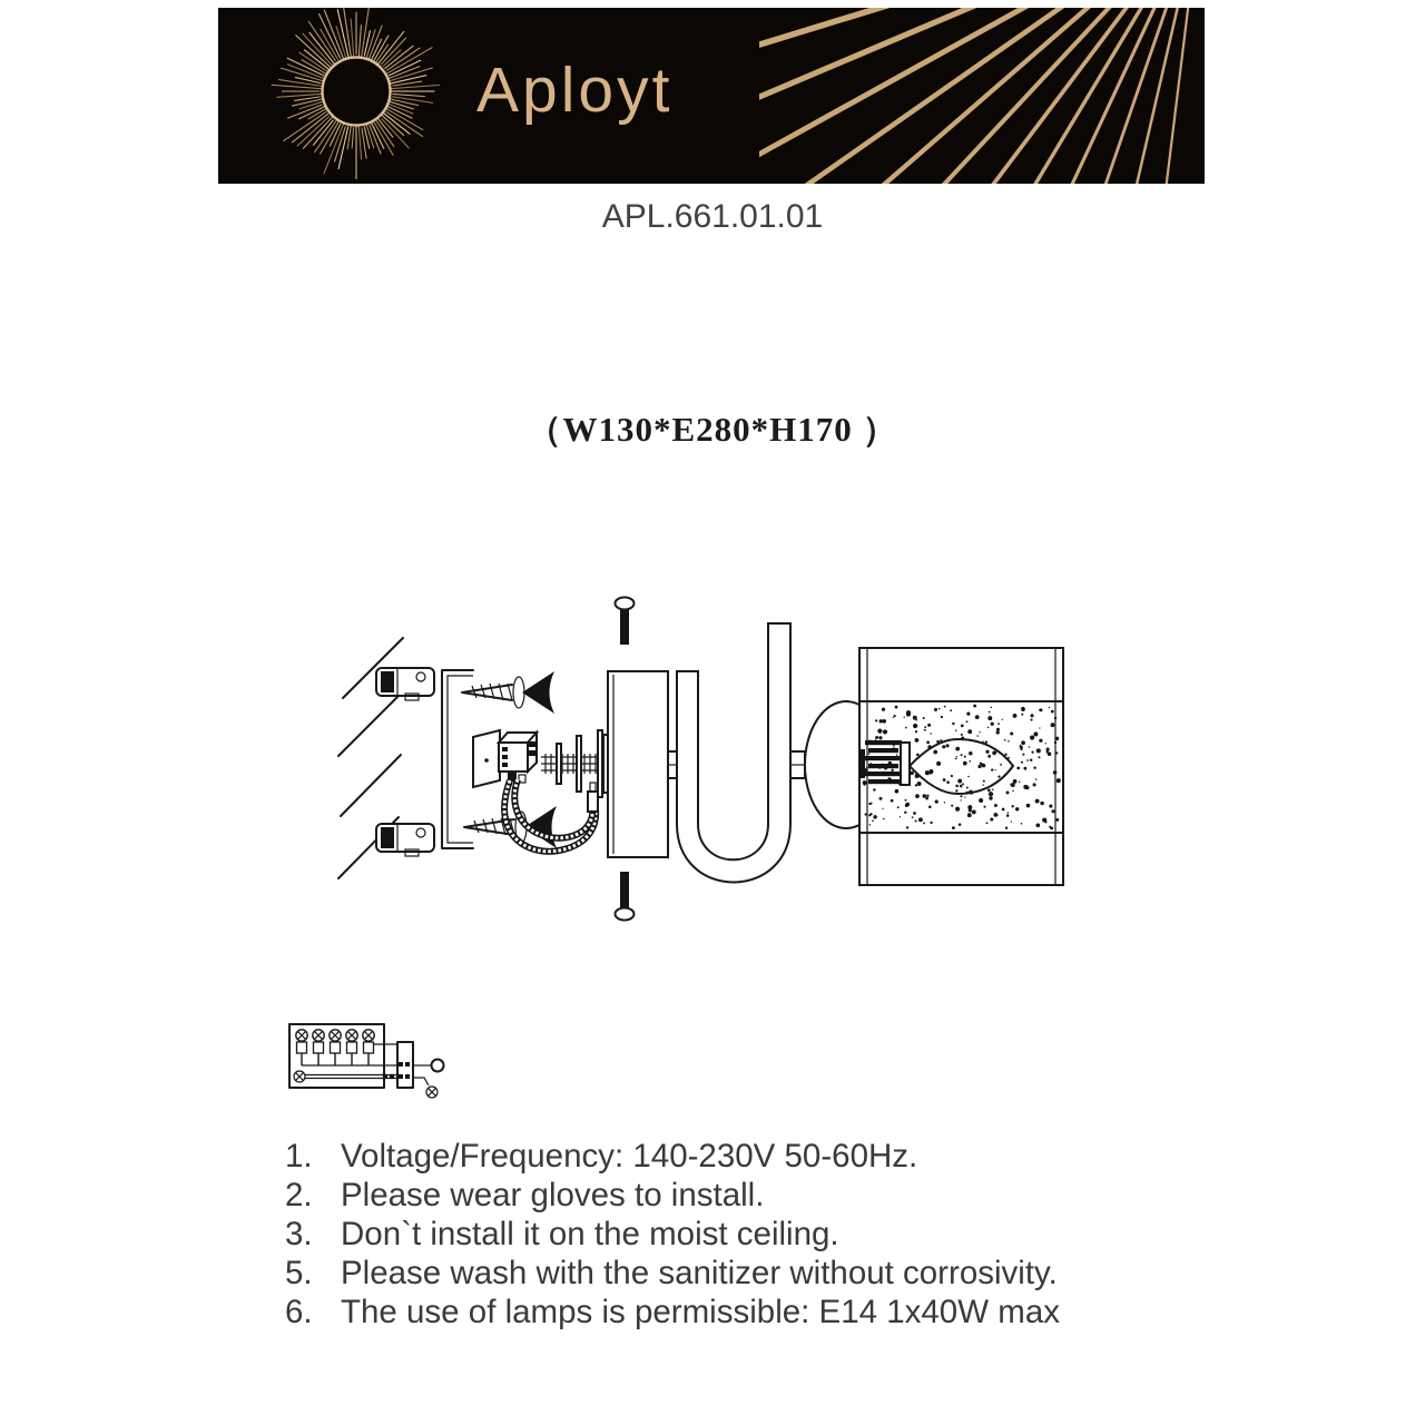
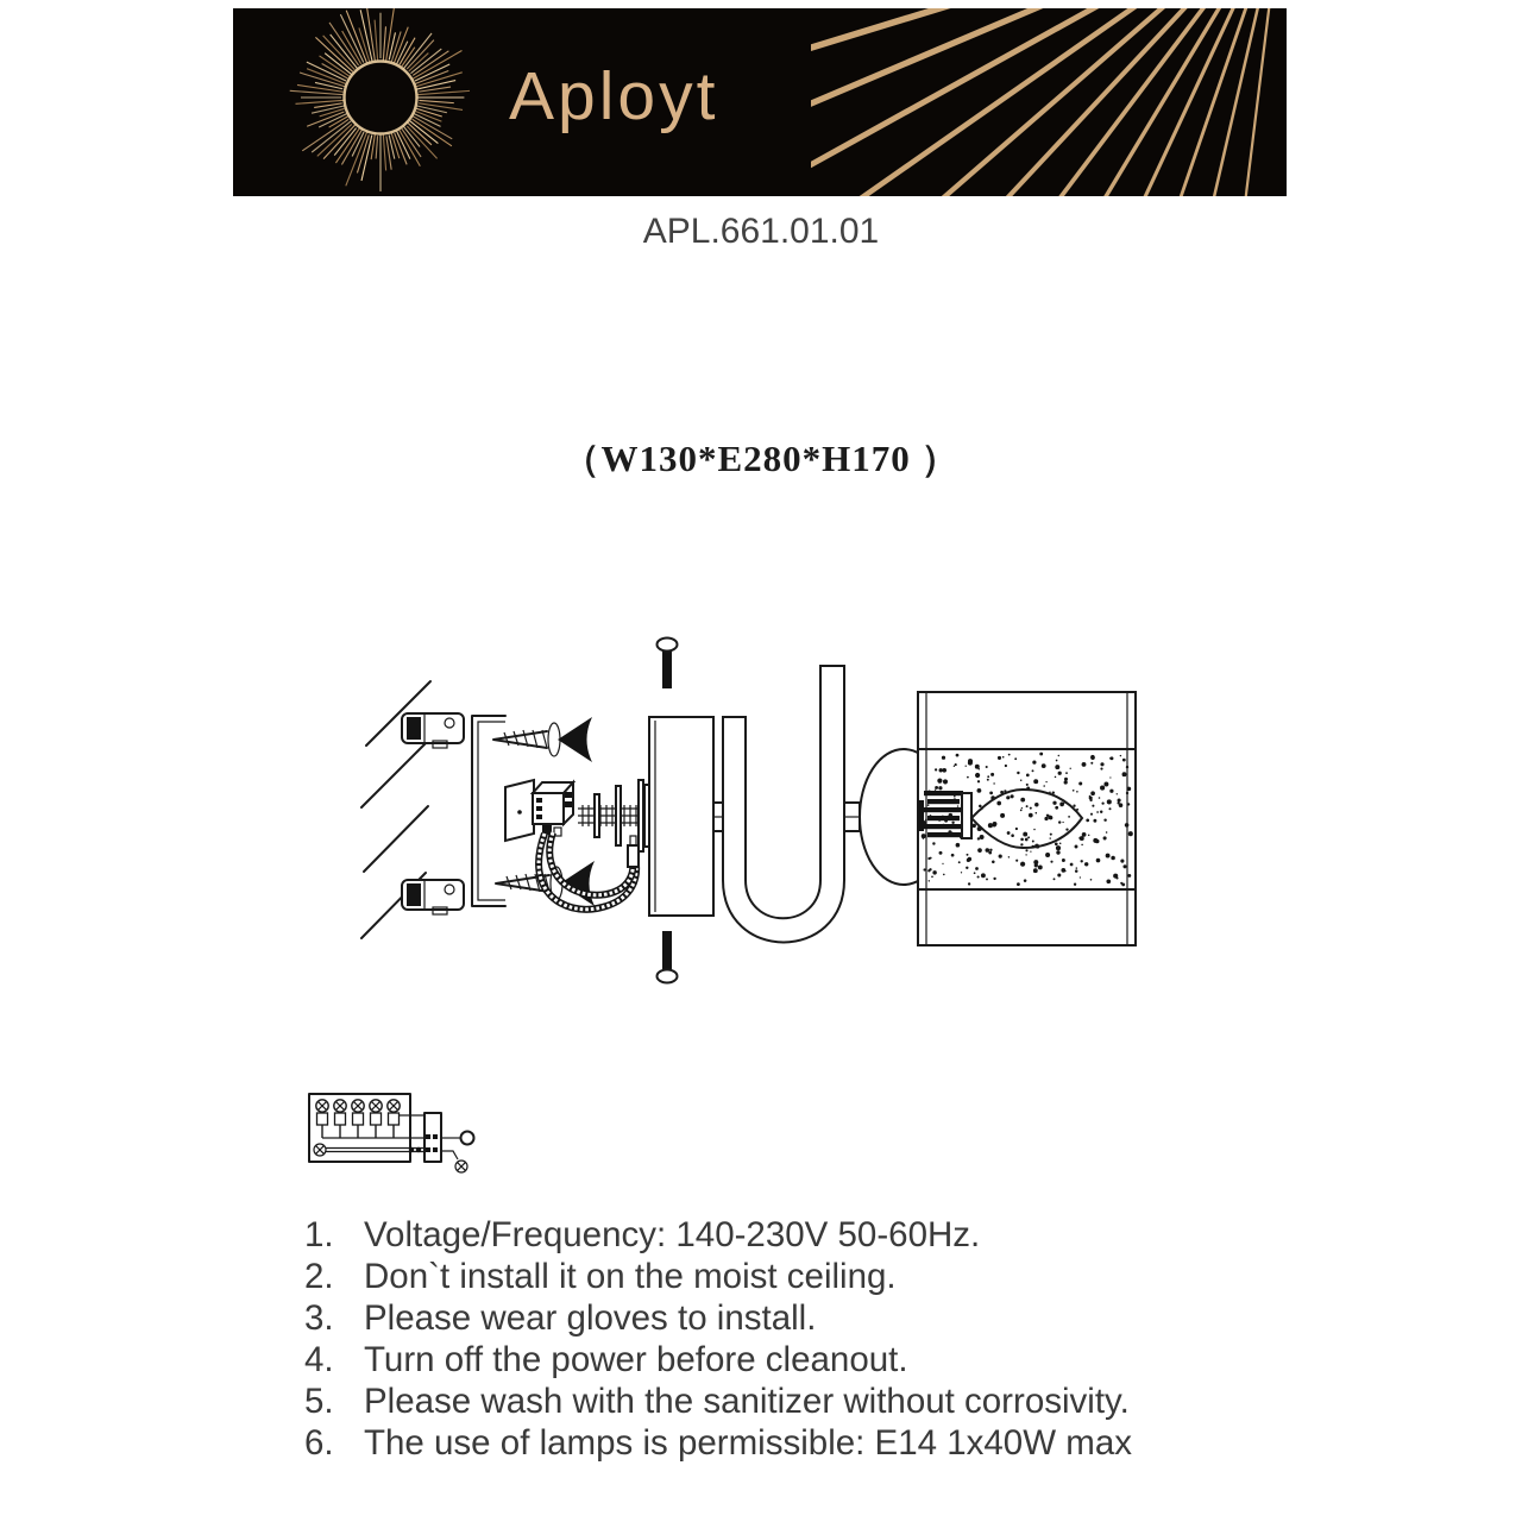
  Aployt
  APL.661.01.01
  （W130*E280*H170 ）
  1.
  Voltage/Frequency: 140-230V 50-60Hz.
  2.
- Please wear gloves to install.
+ Don`t install it on the moist ceiling.
  3.
- Don`t install it on the moist ceiling.
+ Please wear gloves to install.
+ 4.
+ Turn off the power before cleanout.
  5.
  Please wash with the sanitizer without corrosivity.
  6.
  The use of lamps is permissible: E14 1x40W max
